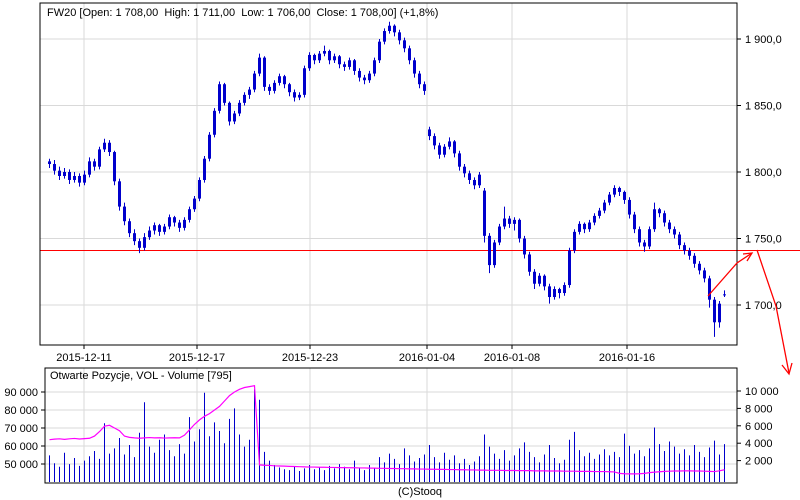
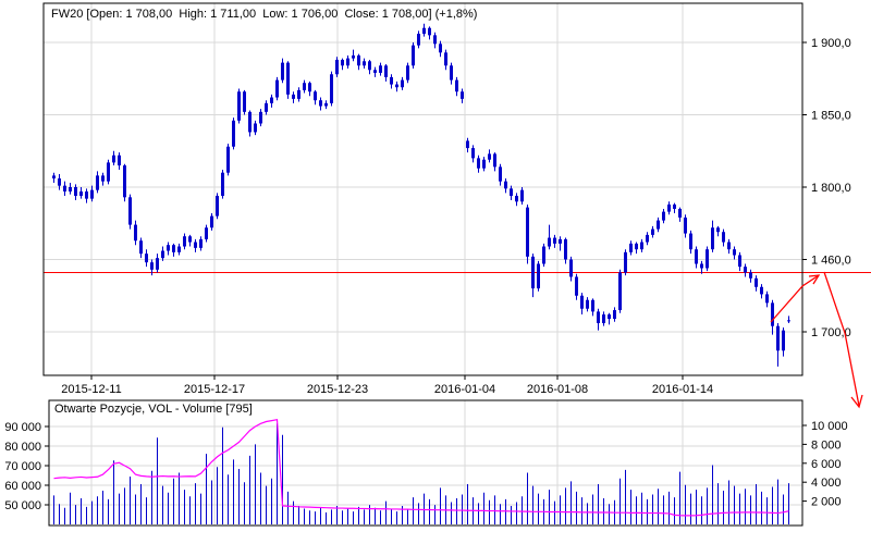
  1 900,0
  1 850,0
  1 800,0
- 1 750,0
+ 1 460,0
  1 700,0
  2015-12-11
  2015-12-17
  2015-12-23
  2016-01-04
  2016-01-08
- 2016-01-16
+ 2016-01-14
  90 000
  80 000
  70 000
  60 000
  50 000
  10 000
  8 000
  6 000
  4 000
  2 000
  FW20 [Open: 1 708,00 High: 1 711,00 Low: 1 706,00 Close: 1 708,00] (+1,8%)
  Otwarte Pozycje, VOL - Volume [795]
- (C)Stooq
